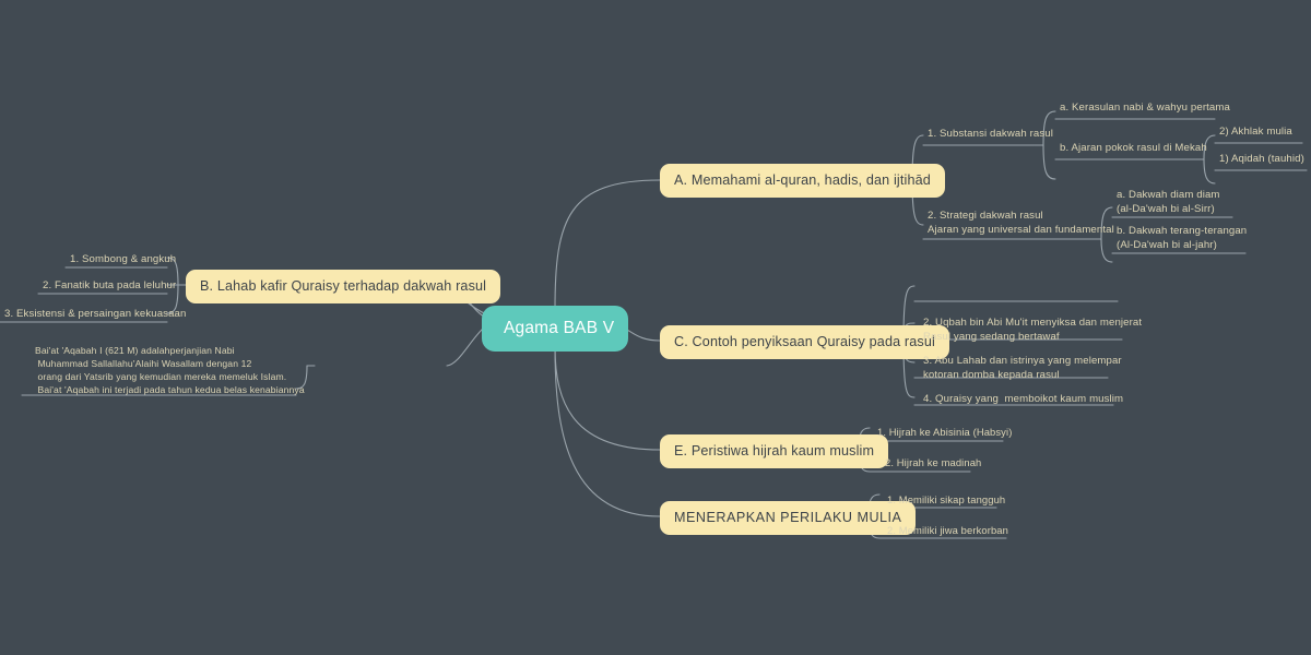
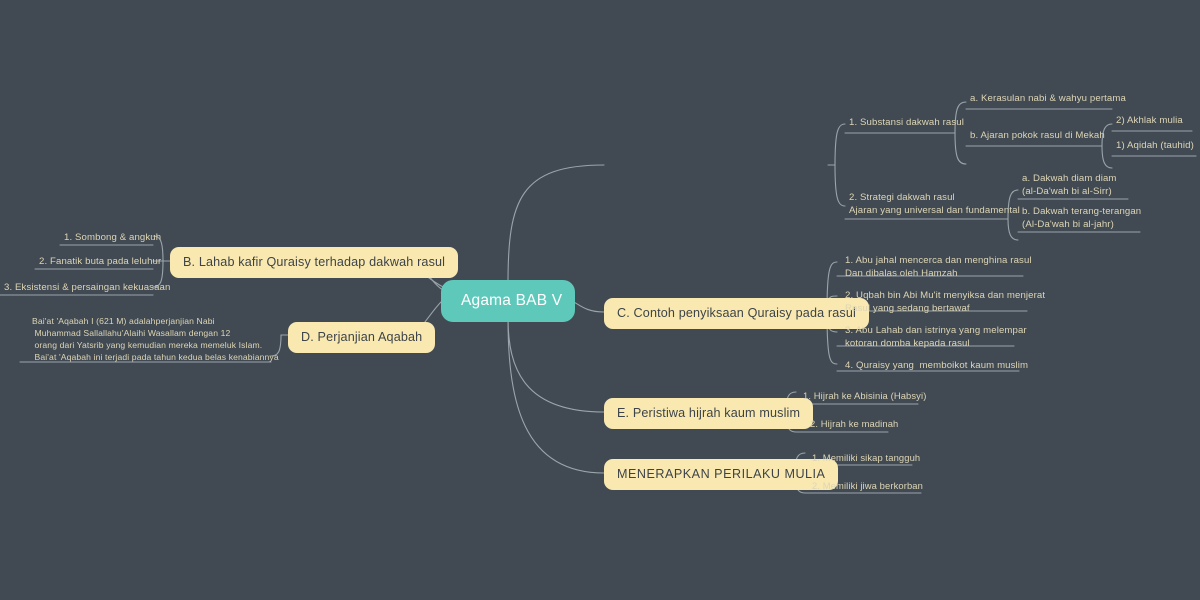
  Agama BAB V
- A. Memahami al-quran, hadis, dan ijtihād
  1. Substansi dakwah rasul
  a. Kerasulan nabi & wahyu pertama
  b. Ajaran pokok rasul di Mekah
  2) Akhlak mulia
  1) Aqidah (tauhid)
  2. Strategi dakwah rasul
  Ajaran yang universal dan fundamental
  a. Dakwah diam diam
  (al-Da'wah bi al-Sirr)
  b. Dakwah terang-terangan
  (Al-Da'wah bi al-jahr)
  B. Lahab kafir Quraisy terhadap dakwah rasul
  1. Sombong & angkuh
  2. Fanatik buta pada leluhur
  3. Eksistensi & persaingan kekuasaan
  C. Contoh penyiksaan Quraisy pada rasul
+ 1. Abu jahal mencerca dan menghina rasul
+ Dan dibalas oleh Hamzah
  2. Uqbah bin Abi Mu'it menyiksa dan menjerat
  Rasul yang sedang bertawaf
  3. Abu Lahab dan istrinya yang melempar
  kotoran domba kepada rasul
  4. Quraisy yang memboikot kaum muslim
+ D. Perjanjian Aqabah
  Bai'at 'Aqabah I (621 M) adalahperjanjian Nabi
  Muhammad Sallallahu'Alaihi Wasallam dengan 12
  orang dari Yatsrib yang kemudian mereka memeluk Islam.
  Bai'at 'Aqabah ini terjadi pada tahun kedua belas kenabiannya
  E. Peristiwa hijrah kaum muslim
  1. Hijrah ke Abisinia (Habsyi)
  2. Hijrah ke madinah
  MENERAPKAN PERILAKU MULIA
  1. Memiliki sikap tangguh
  2. Memiliki jiwa berkorban
